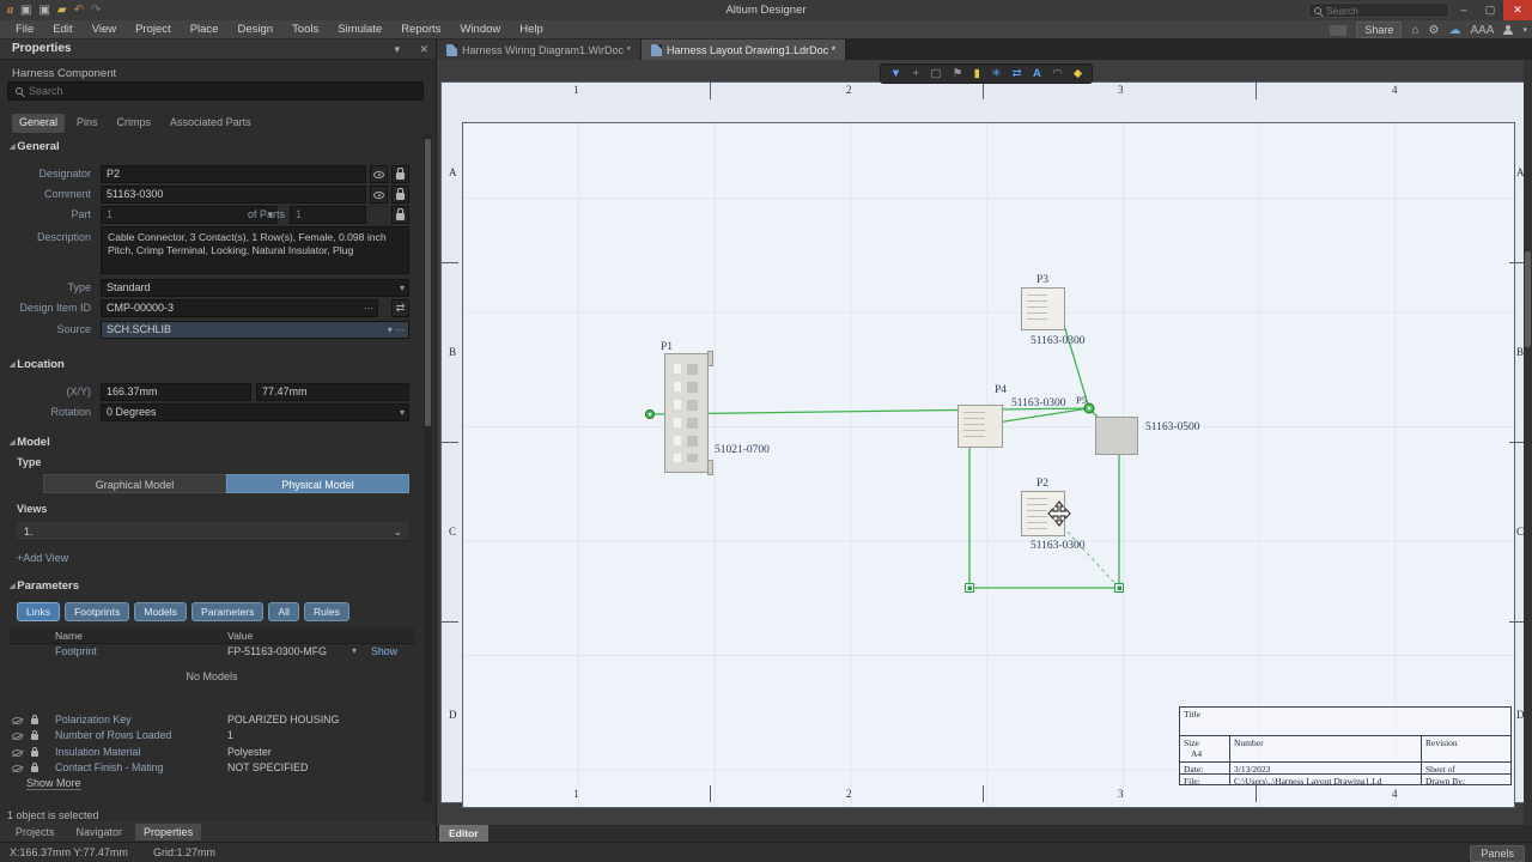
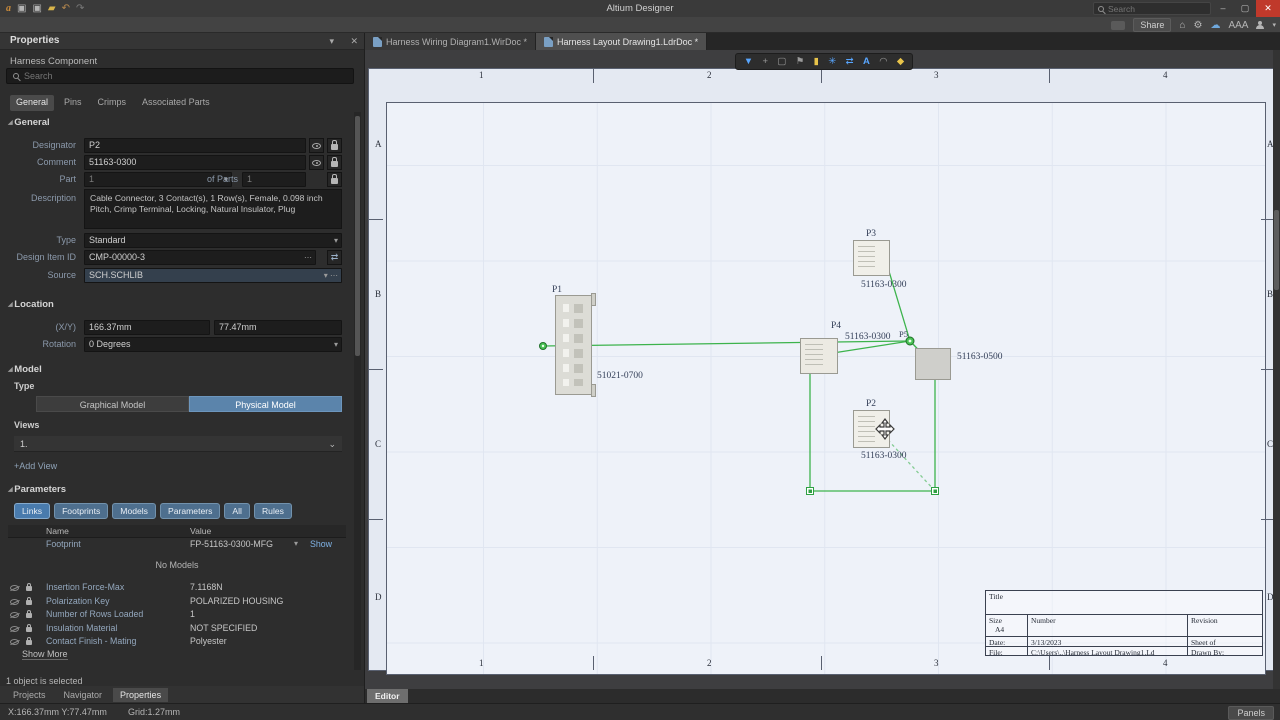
  a
  ▣
  ▣
  ▰
  ↶
  ↷
  Altium Designer
  Search
  –
  ▢
  ✕
- File
- Edit
- View
- Project
- Place
- Design
- Tools
- Simulate
- Reports
- Window
- Help
  Share
  ⌂
  ⚙
  ☁
  AAA
  Properties
  ▾
  ✕
  Harness Component
  Search
  General
  Pins
  Crimps
  Associated Parts
  General
  Designator
  P2
  Comment
  51163-0300
  Part
  1
  ▾
  of Parts
  1
  Description
  Cable Connector, 3 Contact(s), 1 Row(s), Female, 0.098 inch Pitch, Crimp Terminal, Locking, Natural Insulator, Plug
  Type
  Standard
  ▾
  Design Item ID
  CMP-00000-3
  ⋯
  ⇄
  Source
  SCH.SCHLIB
  ▾ ⋯
  Location
  (X/Y)
  166.37mm
  77.47mm
  Rotation
  0 Degrees
  ▾
  Model
  Type
  Graphical Model
  Physical Model
  Views
  1.
  ⌄
  +Add View
  Parameters
  Links
  Footprints
  Models
  Parameters
  All
  Rules
  Name
  Value
  Footprint
  FP-51163-0300-MFG
  ▾
  Show
  No Models
+ Insertion Force-Max
+ 7.1168N
  Polarization Key
  POLARIZED HOUSING
  Number of Rows Loaded
  1
  Insulation Material
- Polyester
+ NOT SPECIFIED
  Contact Finish - Mating
- NOT SPECIFIED
+ Polyester
  Show More
  1 object is selected
  Projects
  Navigator
  Properties
  Harness Wiring Diagram1.WirDoc *
  Harness Layout Drawing1.LdrDoc *
  1
  2
  3
  4
  1
  2
  3
  4
  A
  B
  C
  D
  A
  B
  C
  D
  P1
  51021-0700
  P3
  51163-0300
  P4
  51163-0300
  P5
  51163-0500
  P2
  51163-0300
  Title
  Size
  A4
  Number
  Revision
  Date:
  3/13/2023
  Sheet of
  File:
  C:\Users\..\Harness Layout Drawing1.Ld
  Drawn By:
  ▼
  +
  ▢
  ⚑
  ▮
  ✳
  ⇄
  A
  ◠
  ◆
  Editor
  X:166.37mm Y:77.47mm
  Grid:1.27mm
  Panels
